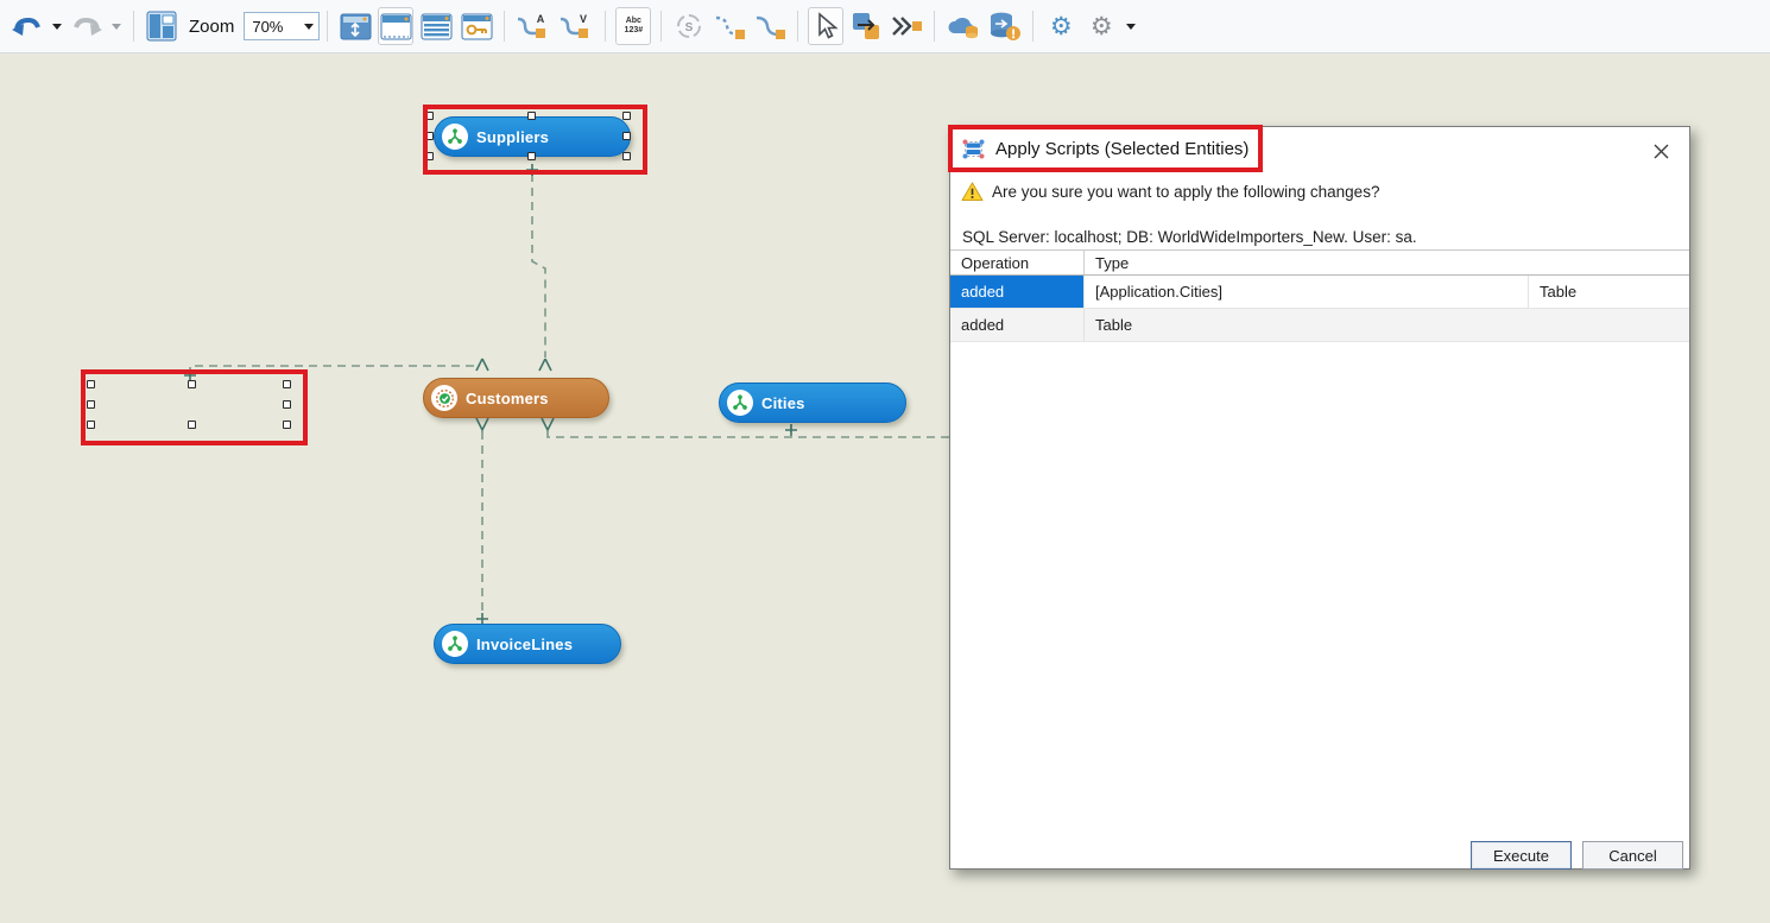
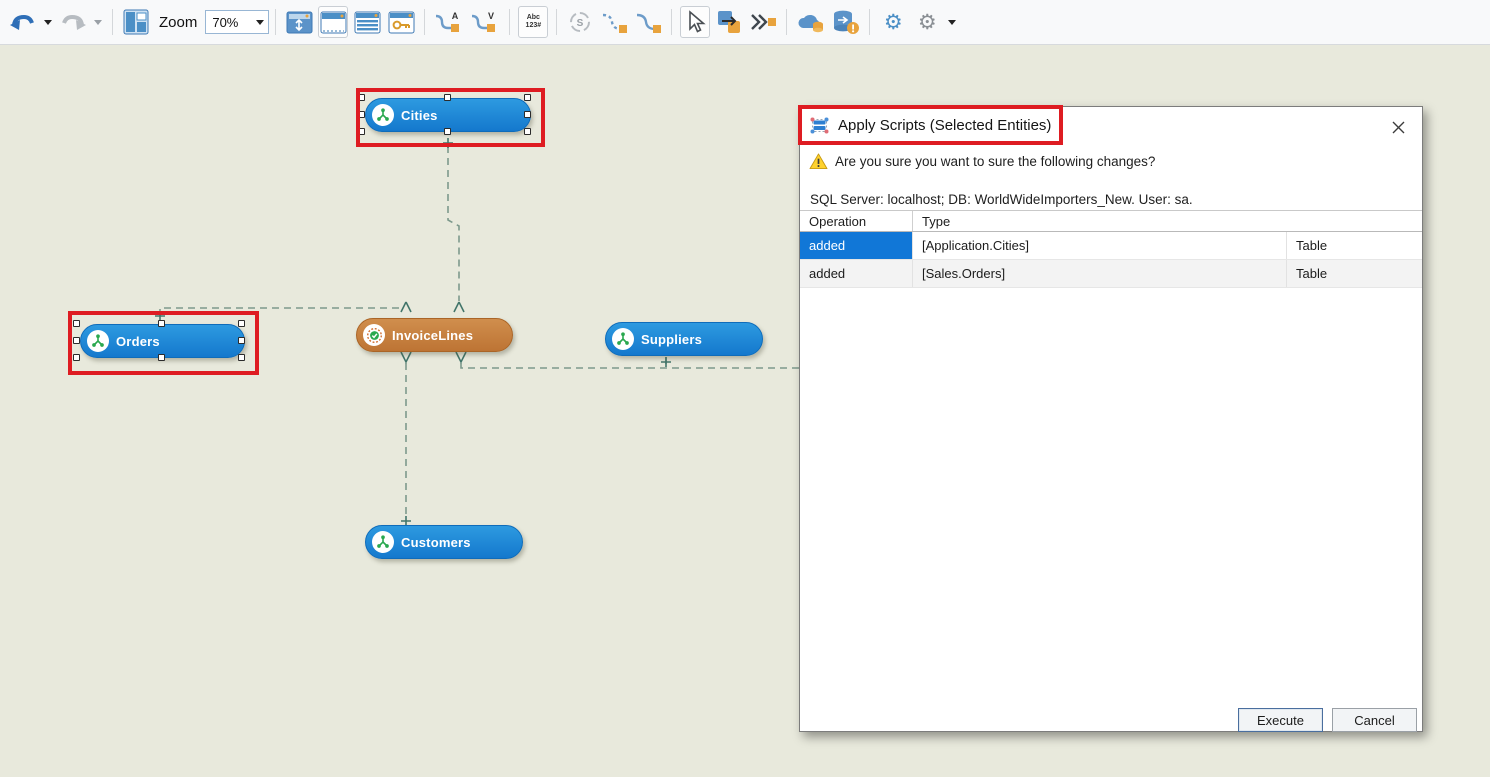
  Zoom
  70%
  A
  V
  S
  ⚙
  ⚙
- Suppliers
+ Cities
+ Orders
- Customers
+ InvoiceLines
- Cities
+ Suppliers
- InvoiceLines
+ Customers
  Apply Scripts (Selected Entities)
- Are you sure you want to apply the following changes?
+ Are you sure you want to sure the following changes?
  SQL Server: localhost; DB: WorldWideImporters_New. User: sa.
  Operation
  Type
  added
  [Application.Cities]
  Table
  added
+ [Sales.Orders]
  Table
  Execute
  Cancel
